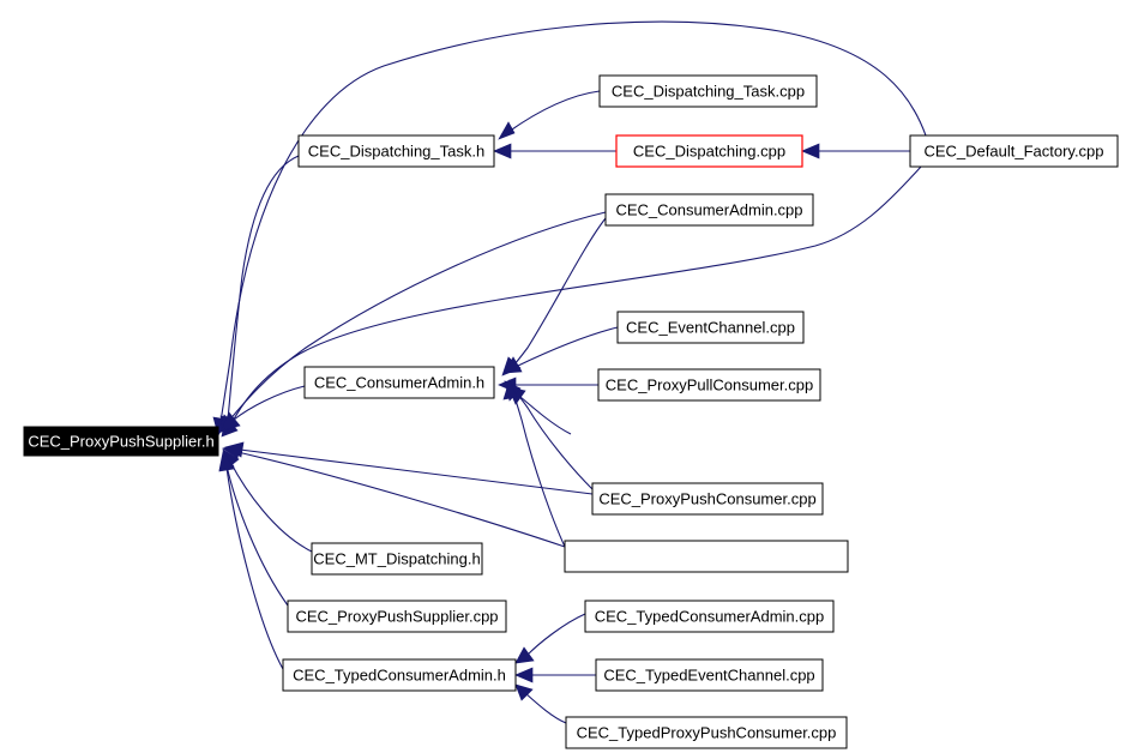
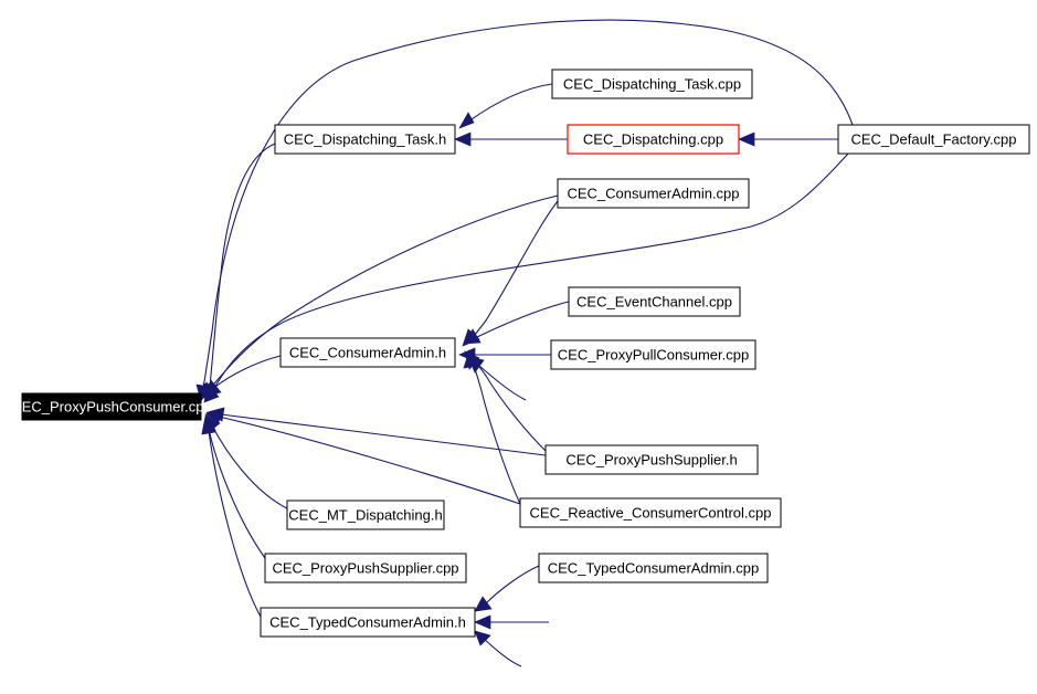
- CEC_ProxyPushSupplier.h
+ CEC_ProxyPushConsumer.cpp
  CEC_Dispatching_Task.cpp
  CEC_Dispatching_Task.h
  CEC_Dispatching.cpp
  CEC_Default_Factory.cpp
  CEC_ConsumerAdmin.cpp
  CEC_EventChannel.cpp
  CEC_ConsumerAdmin.h
  CEC_ProxyPullConsumer.cpp
- CEC_ProxyPushConsumer.cpp
+ CEC_ProxyPushSupplier.h
+ CEC_Reactive_ConsumerControl.cpp
  CEC_MT_Dispatching.h
  CEC_ProxyPushSupplier.cpp
  CEC_TypedConsumerAdmin.cpp
  CEC_TypedConsumerAdmin.h
- CEC_TypedEventChannel.cpp
- CEC_TypedProxyPushConsumer.cpp
